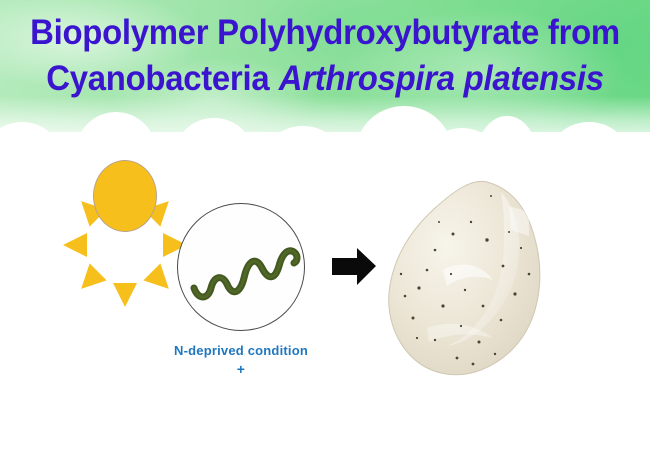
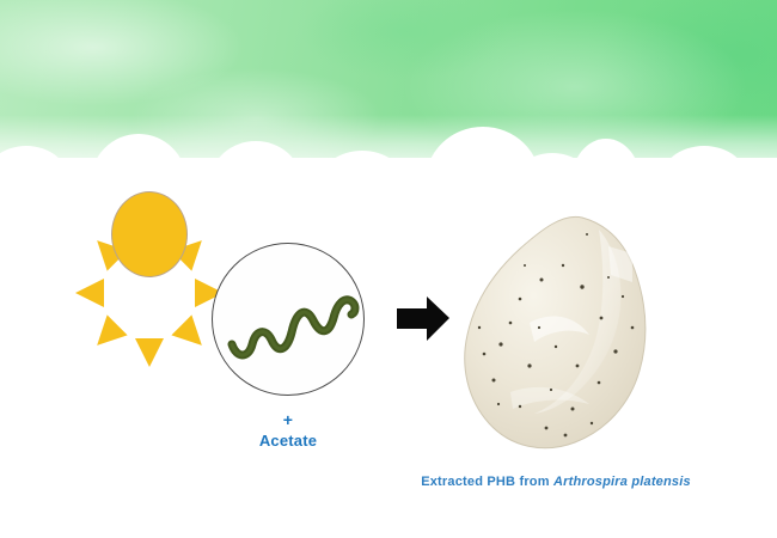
- Biopolymer Polyhydroxybutyrate from
- Cyanobacteria Arthrospira platensis
- N-deprived condition
  +
+ Acetate
+ Extracted PHB from Arthrospira platensis
